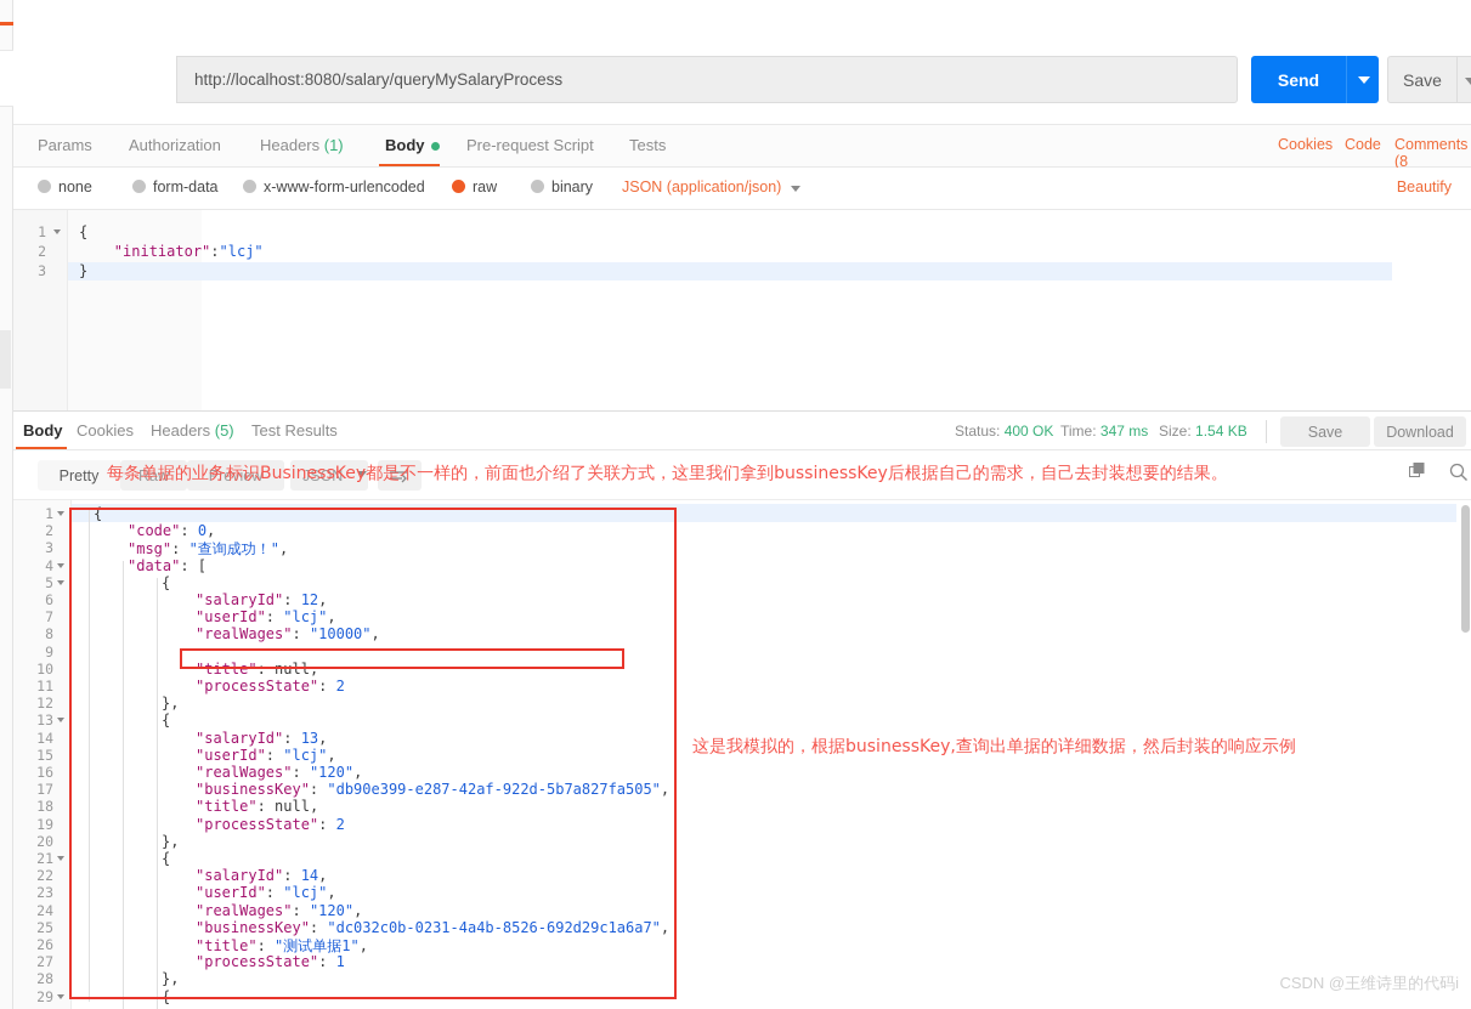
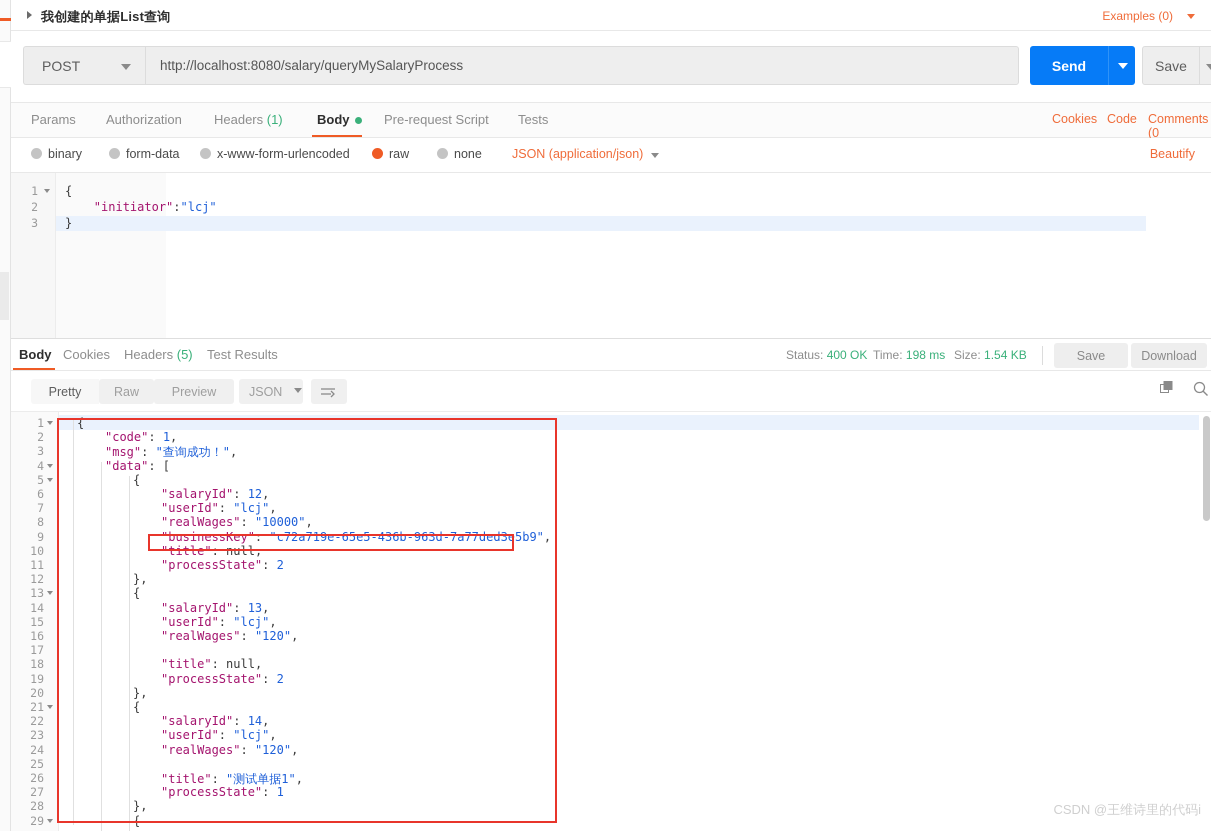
+ 我创建的单据List查询
+ Examples (0)
+ POST
  http://localhost:8080/salary/queryMySalaryProcess
  Send
  Save
  Params
  Authorization
  Headers (1)
  Body
  Pre-request Script
  Tests
  Cookies
  Code
- Comments (8
+ Comments (0
  Beautify
- none
+ binary
  form-data
  x-www-form-urlencoded
  raw
- binary
+ none
  JSON (application/json)
  1
  2
  3
  {
  "initiator":"lcj"
  }
  Body
  Cookies
  Headers (5)
  Test Results
  Status: 400 OK
- Time: 347 ms
+ Time: 198 ms
  Size: 1.54 KB
  Save
  Download
  Pretty
  Raw
  Preview
  JSON
  1
  2
  3
  4
  5
  6
  7
  8
  9
  10
  11
  12
  13
  14
  15
  16
  17
  18
  19
  20
  21
  22
  23
  24
  25
  26
  27
  28
  29
  {
- "code": 0,
+ "code": 1,
  "msg": "查询成功！",
  "data": [
  {
  "salaryId": 12,
  "userId": "lcj",
  "realWages": "10000",
+ "businessKey": "c72a719e-65e5-436b-963d-7a77ded3e5b9",
  "title": null,
  "processState": 2
  },
  {
  "salaryId": 13,
  "userId": "lcj",
  "realWages": "120",
- "businessKey": "db90e399-e287-42af-922d-5b7a827fa505",
  "title": null,
  "processState": 2
  },
  {
  "salaryId": 14,
  "userId": "lcj",
  "realWages": "120",
- "businessKey": "dc032c0b-0231-4a4b-8526-692d29c1a6a7",
  "title": "测试单据1",
  "processState": 1
  },
  {
- 每条单据的业务标识BusinessKey都是不一样的，前面也介绍了关联方式，这里我们拿到bussinessKey后根据自己的需求，自己去封装想要的结果。
- 这是我模拟的，根据businessKey,查询出单据的详细数据，然后封装的响应示例
  CSDN @王维诗里的代码i
